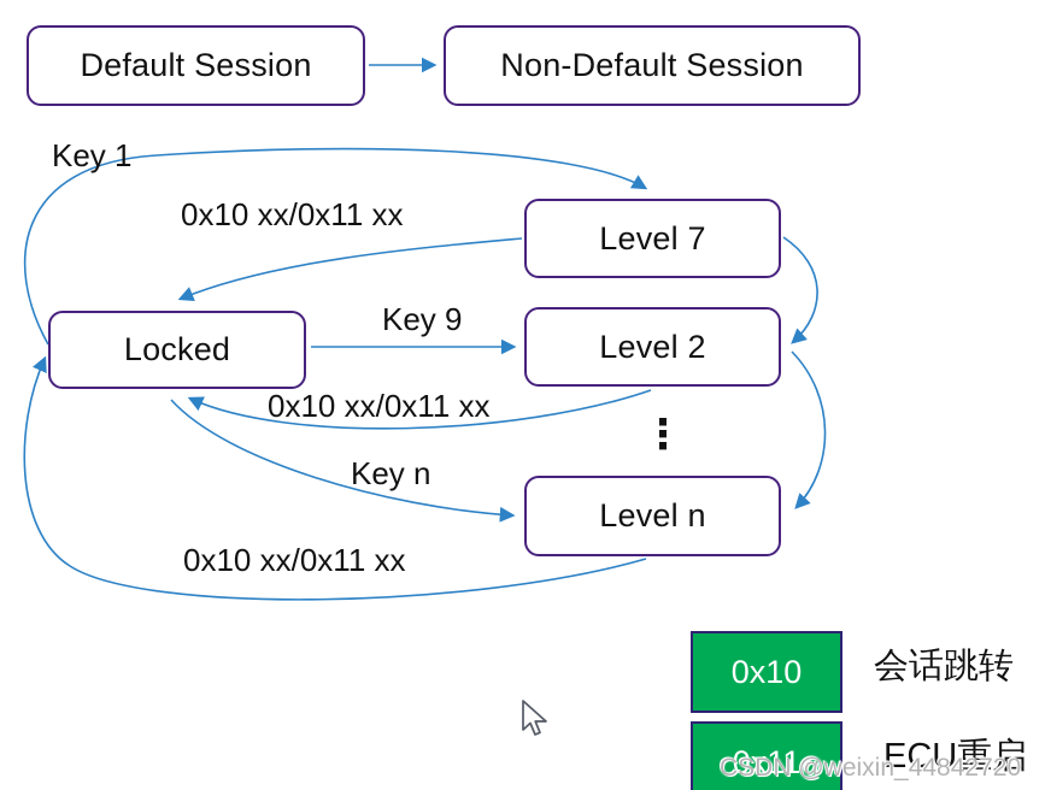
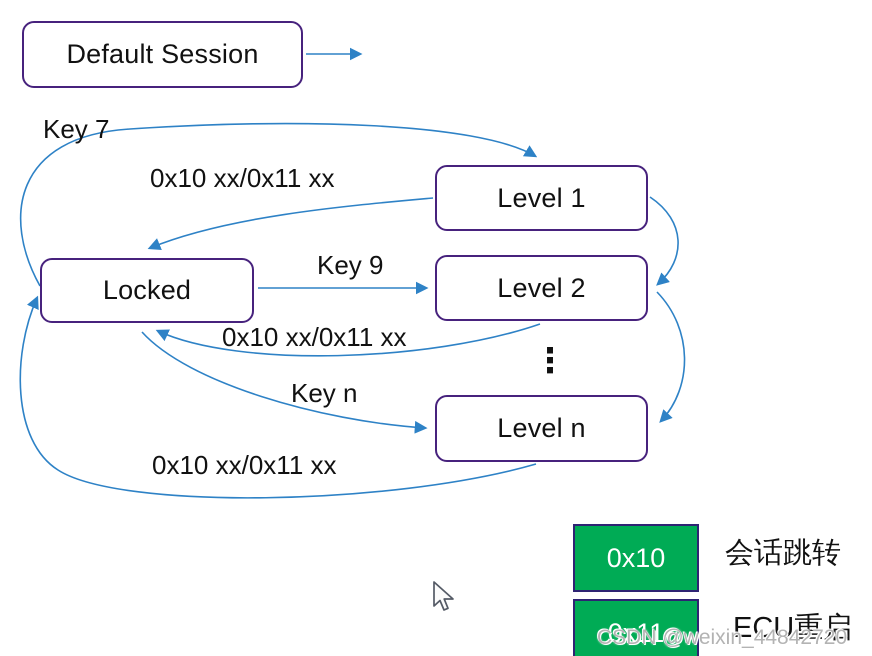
  Default Session
- Non-Default Session
- Level 7
+ Level 1
  Locked
  Level 2
  Level n
- Key 1
+ Key 7
  0x10 xx/0x11 xx
  Key 9
  0x10 xx/0x11 xx
  Key n
  0x10 xx/0x11 xx
  ⋮
  0x10
  会话跳转
  0x11
  ECU重启
  CSDN @weixin_44842720
